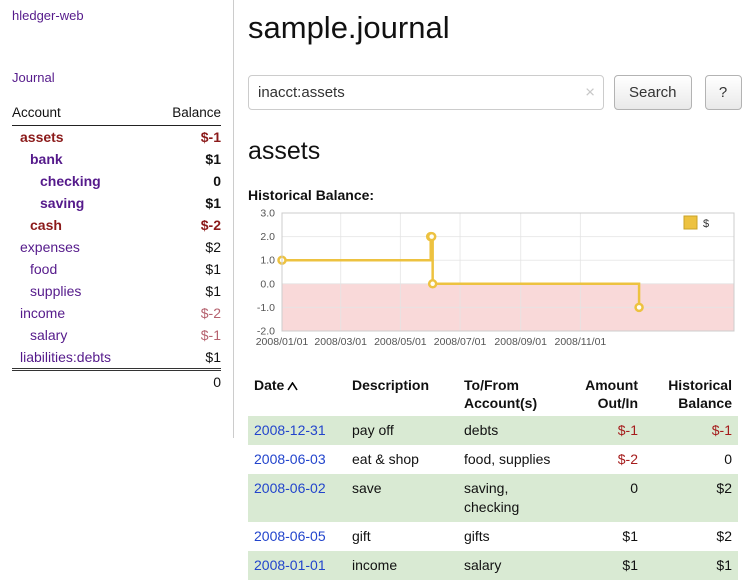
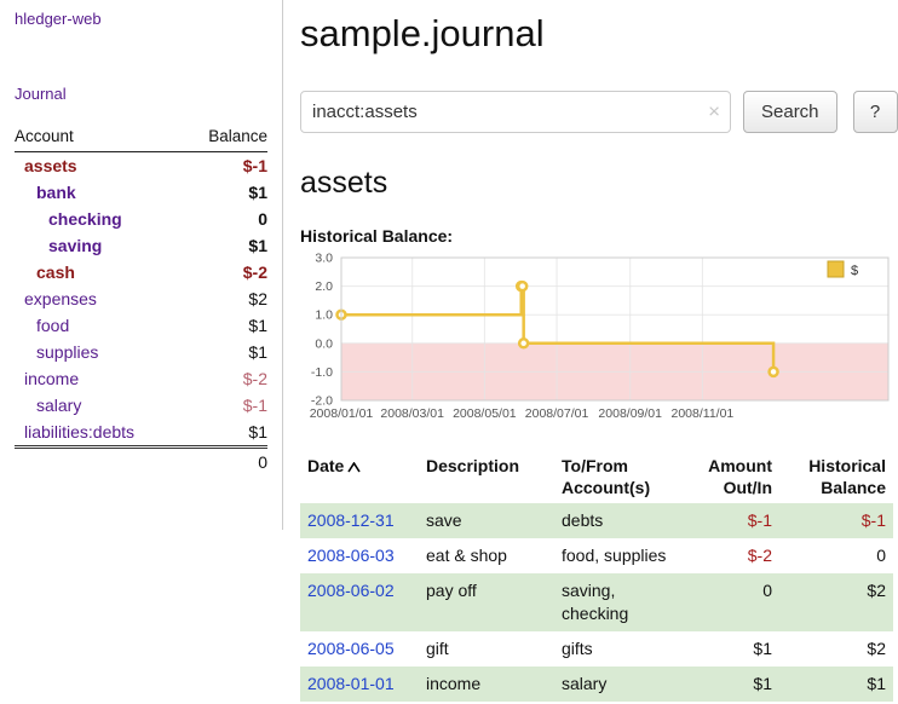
  hledger-web
  Journal
  Account	Balance
  assets	$-1
  bank	$1
  checking	0
  saving	$1
  cash	$-2
  expenses	$2
  food	$1
  supplies	$1
  income	$-2
  salary	$-1
  liabilities:debts	$1
  	0
  sample.journal
  inacct:assets
  ×
  Search
  ?
  assets
  Historical Balance:
  3.0
  2.0
  1.0
  0.0
  -1.0
  -2.0
  2008/01/01
  2008/03/01
  2008/05/01
  2008/07/01
  2008/09/01
  2008/11/01
  $
  Date	Description	To/From Account(s)	Amount Out/In	Historical Balance
- 2008-12-31	pay off	debts	$-1	$-1
+ 2008-12-31	save	debts	$-1	$-1
  2008-06-03	eat & shop	food, supplies	$-2	0
- 2008-06-02	save	saving, checking	0	$2
+ 2008-06-02	pay off	saving, checking	0	$2
  2008-06-05	gift	gifts	$1	$2
  2008-01-01	income	salary	$1	$1
